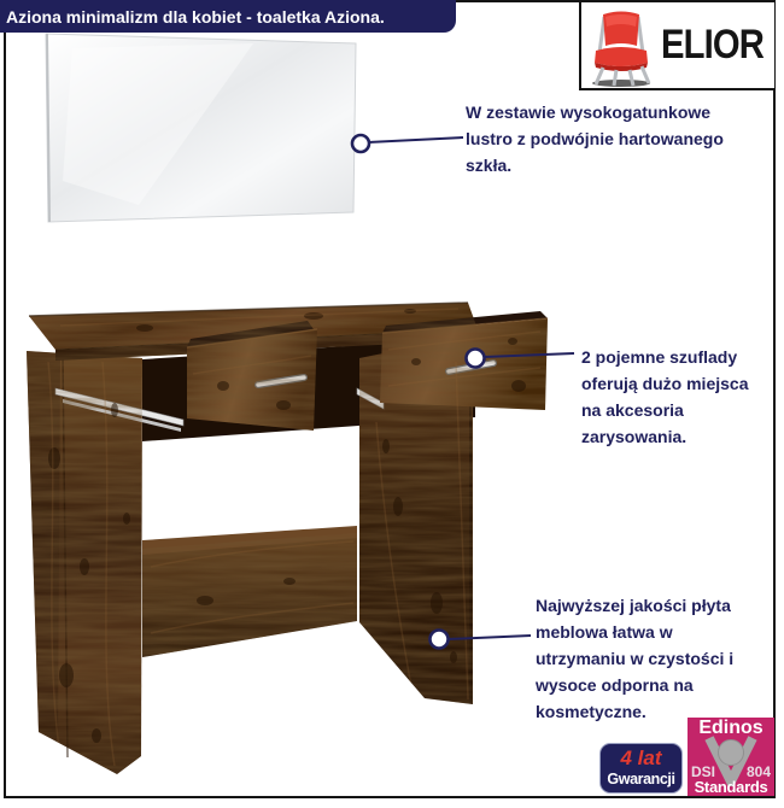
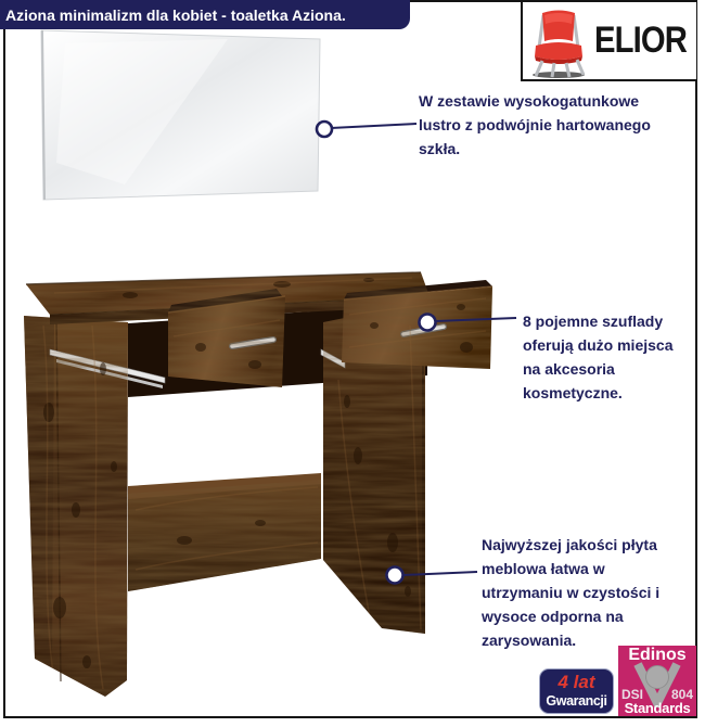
  Aziona minimalizm dla kobiet - toaletka Aziona.
  ELIOR
  W zestawie wysokogatunkowe
  lustro z podwójnie hartowanego
  szkła.
- 2 pojemne szuflady
+ 8 pojemne szuflady
  oferują dużo miejsca
  na akcesoria
- zarysowania.
+ kosmetyczne.
  Najwyższej jakości płyta
  meblowa łatwa w
  utrzymaniu w czystości i
  wysoce odporna na
- kosmetyczne.
+ zarysowania.
  4 lat
  Gwarancji
  Edinos
  DSI
  804
  Standards
